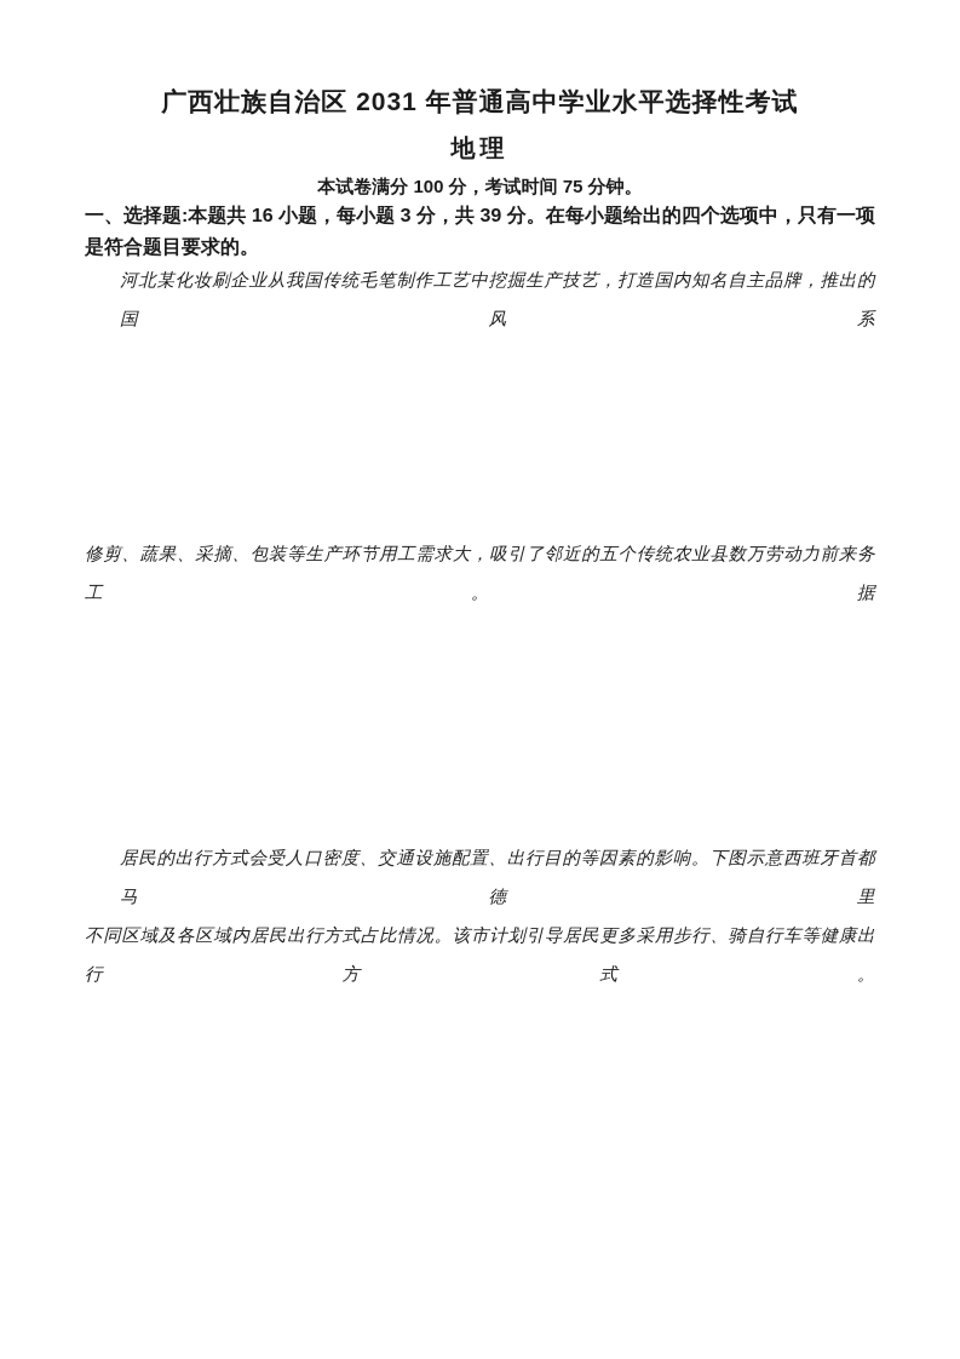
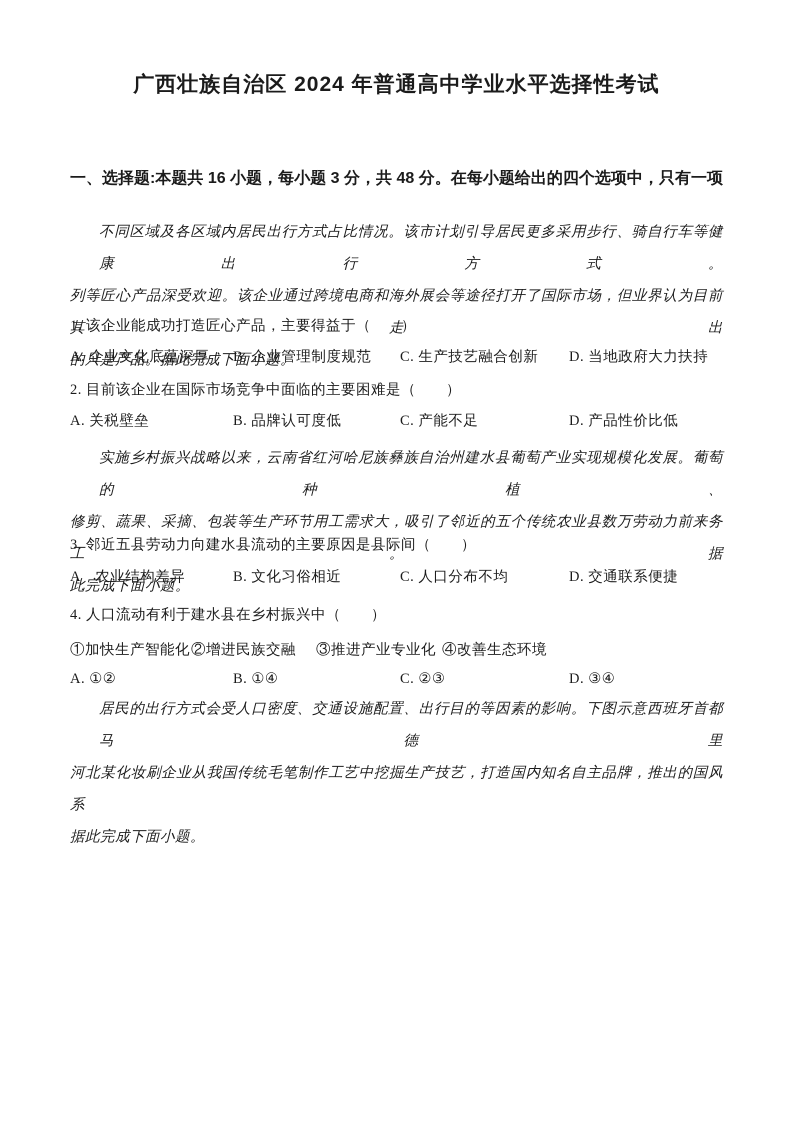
- 广西壮族自治区 2031 年普通高中学业水平选择性考试
+ 广西壮族自治区 2024 年普通高中学业水平选择性考试
- 地理
- 本试卷满分 100 分，考试时间 75 分钟。
- 一、选择题:本题共 16 小题，每小题 3 分，共 39 分。在每小题给出的四个选项中，只有一项
+ 一、选择题:本题共 16 小题，每小题 3 分，共 48 分。在每小题给出的四个选项中，只有一项
- 是符合题目要求的。
- 河北某化妆刷企业从我国传统毛笔制作工艺中挖掘生产技艺，打造国内知名自主品牌，推出的国风系
+ 不同区域及各区域内居民出行方式占比情况。该市计划引导居民更多采用步行、骑自行车等健康出行方式。
+ 列等匠心产品深受欢迎。该企业通过跨境电商和海外展会等途径打开了国际市场，但业界认为目前其走出
+ 的只是产品。据此完成下面小题。
+ 1. 该企业能成功打造匠心产品，主要得益于（ ）
+ A. 企业文化底蕴深厚
+ B. 企业管理制度规范
+ C. 生产技艺融合创新
+ D. 当地政府大力扶持
+ 2. 目前该企业在国际市场竞争中面临的主要困难是（ ）
+ A. 关税壁垒
+ B. 品牌认可度低
+ C. 产能不足
+ D. 产品性价比低
+ 实施乡村振兴战略以来，云南省红河哈尼族彝族自治州建水县葡萄产业实现规模化发展。葡萄的种植、
  修剪、蔬果、采摘、包装等生产环节用工需求大，吸引了邻近的五个传统农业县数万劳动力前来务工。据
+ 此完成下面小题。
+ 3. 邻近五县劳动力向建水县流动的主要原因是县际间（ ）
+ A 农业结构差异
+ .
+ B. 文化习俗相近
+ C. 人口分布不均
+ D. 交通联系便捷
+ 4. 人口流动有利于建水县在乡村振兴中（ ）
+ ①加快生产智能化
+ ②增进民族交融
+ ③推进产业专业化
+ ④改善生态环境
+ A. ①②
+ B. ①④
+ C. ②③
+ D. ③④
  居民的出行方式会受人口密度、交通设施配置、出行目的等因素的影响。下图示意西班牙首都马德里
- 不同区域及各区域内居民出行方式占比情况。该市计划引导居民更多采用步行、骑自行车等健康出行方式。
+ 河北某化妆刷企业从我国传统毛笔制作工艺中挖掘生产技艺，打造国内知名自主品牌，推出的国风系
+ 据此完成下面小题。
